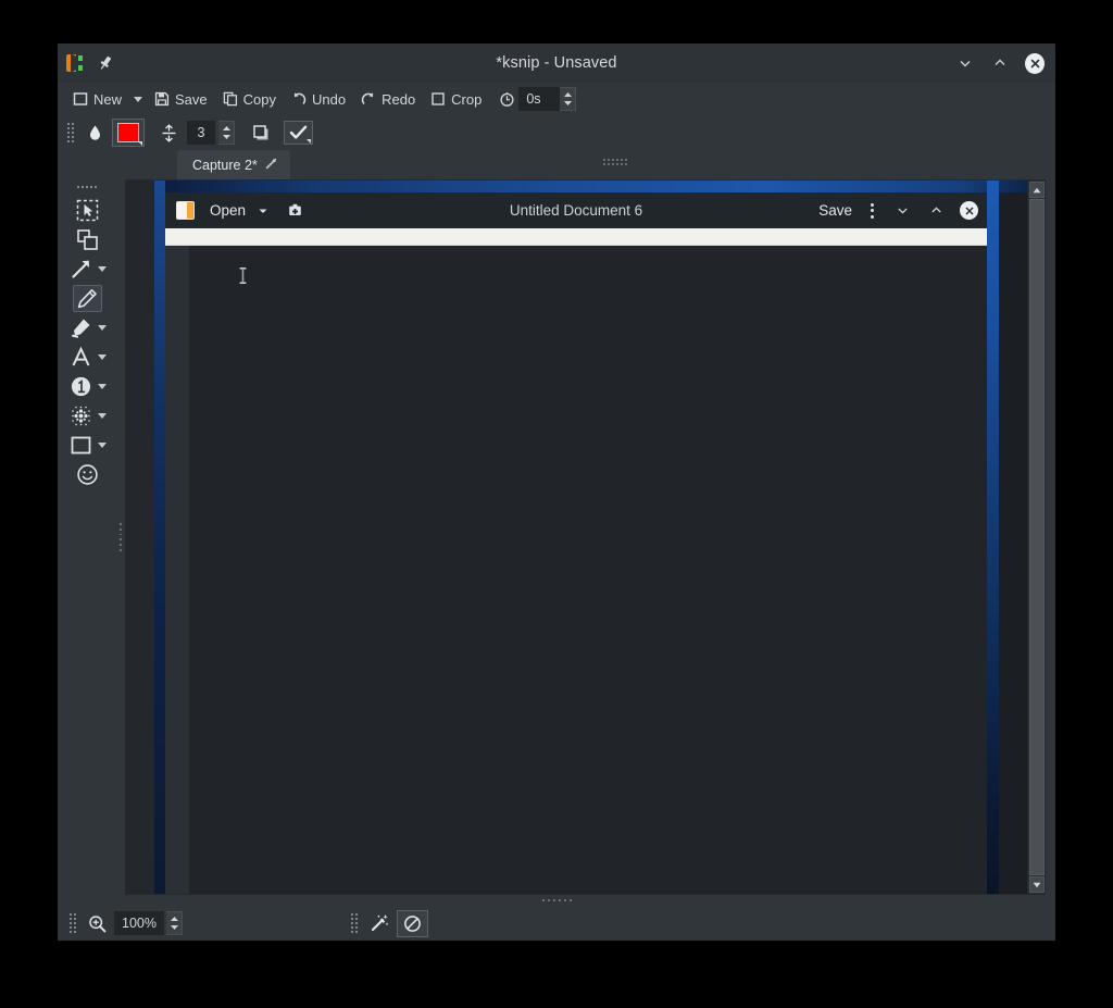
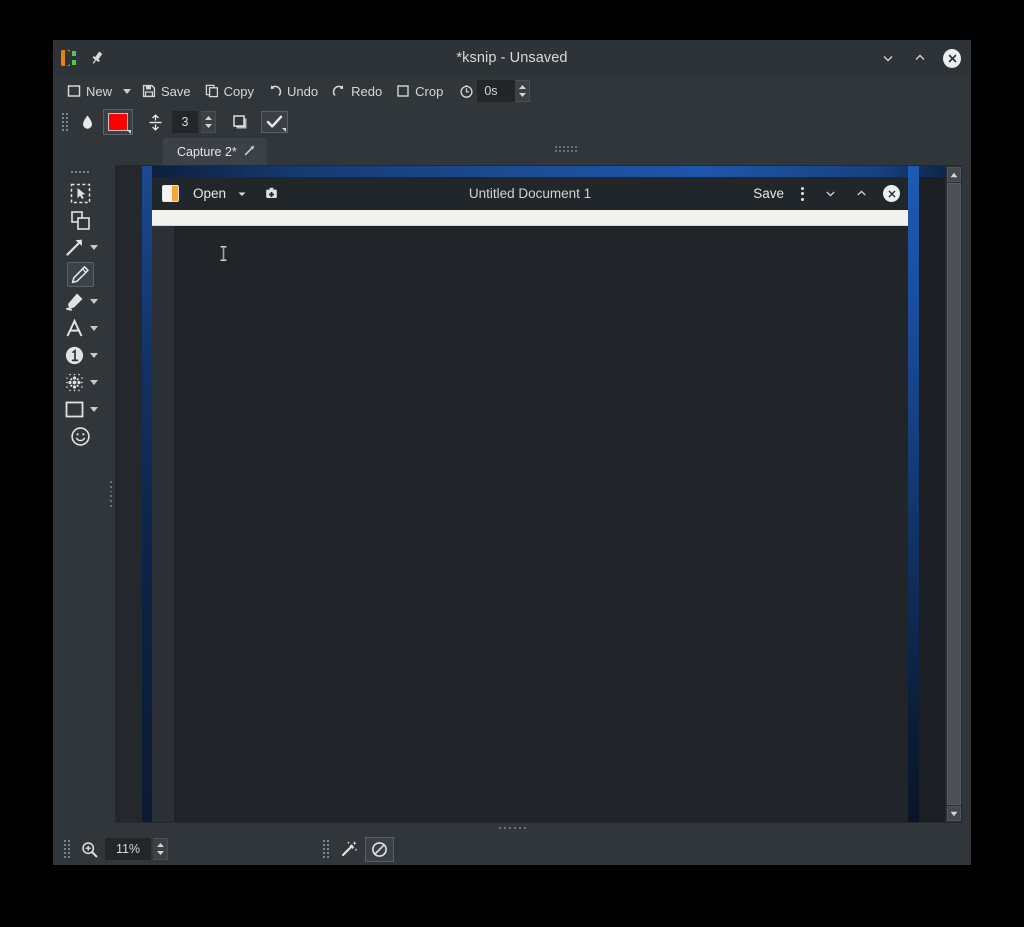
  *ksnip - Unsaved
  New
  Save
  Copy
  Undo
  Redo
  Crop
  0s
  3
  Capture 2*
  Open
- Untitled Document 6
+ Untitled Document 1
  Save
- 100%
+ 11%
